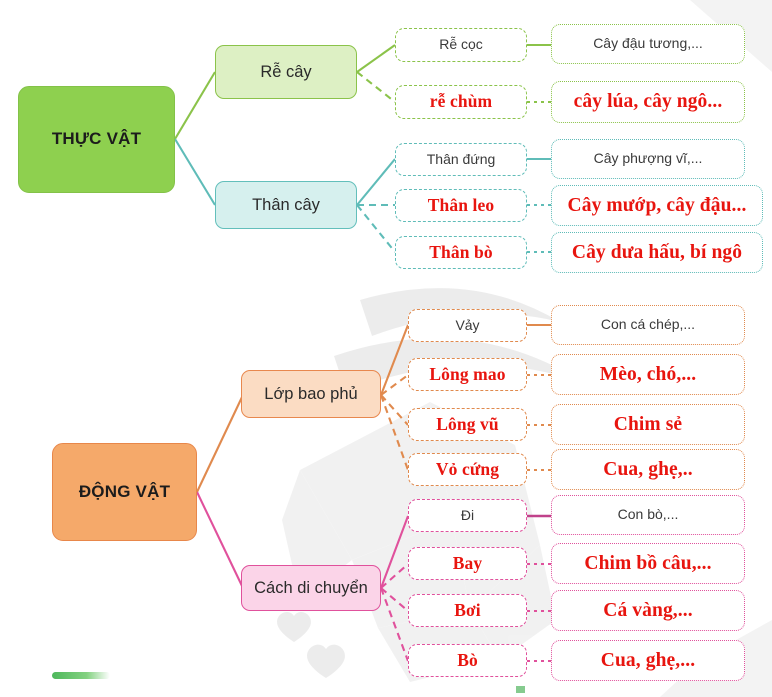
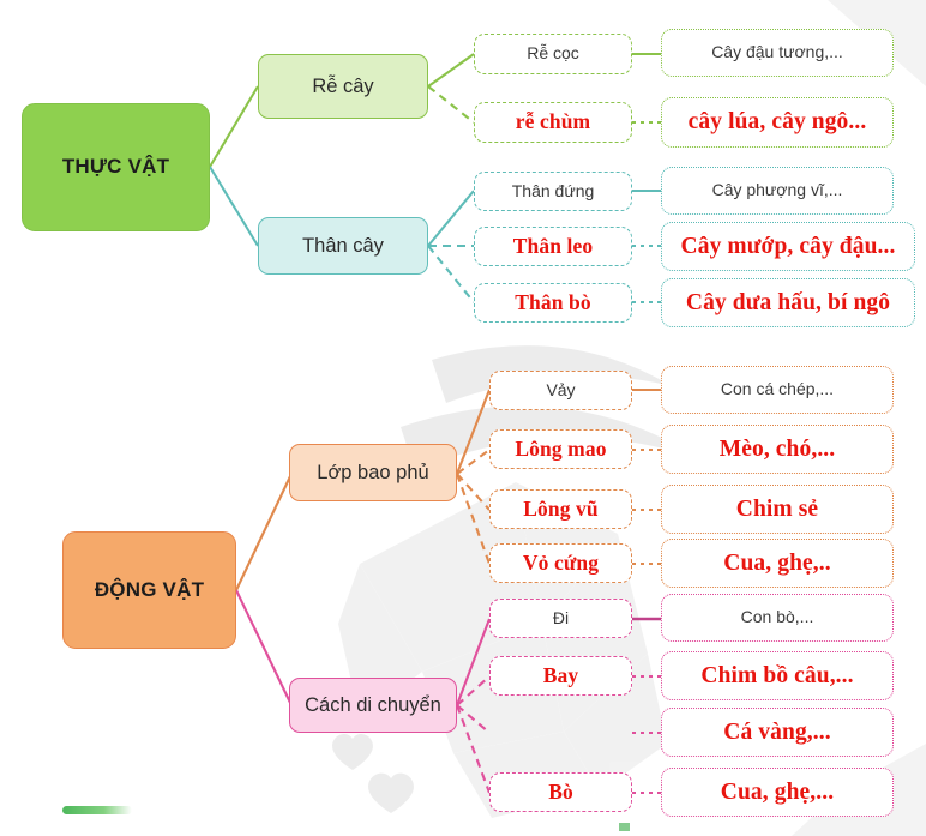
  THỰC VẬT
  ĐỘNG VẬT
  Rễ cây
  Thân cây
  Lớp bao phủ
  Cách di chuyển
  Rễ cọc
  Cây đậu tương,...
  rễ chùm
  cây lúa, cây ngô...
  Thân đứng
  Cây phượng vĩ,...
  Thân leo
  Cây mướp, cây đậu...
  Thân bò
  Cây dưa hấu, bí ngô
  Vảy
  Con cá chép,...
  Lông mao
  Mèo, chó,...
  Lông vũ
  Chim sẻ
  Vỏ cứng
  Cua, ghẹ,..
  Đi
  Con bò,...
  Bay
  Chim bồ câu,...
- Bơi
  Cá vàng,...
  Bò
  Cua, ghẹ,...
